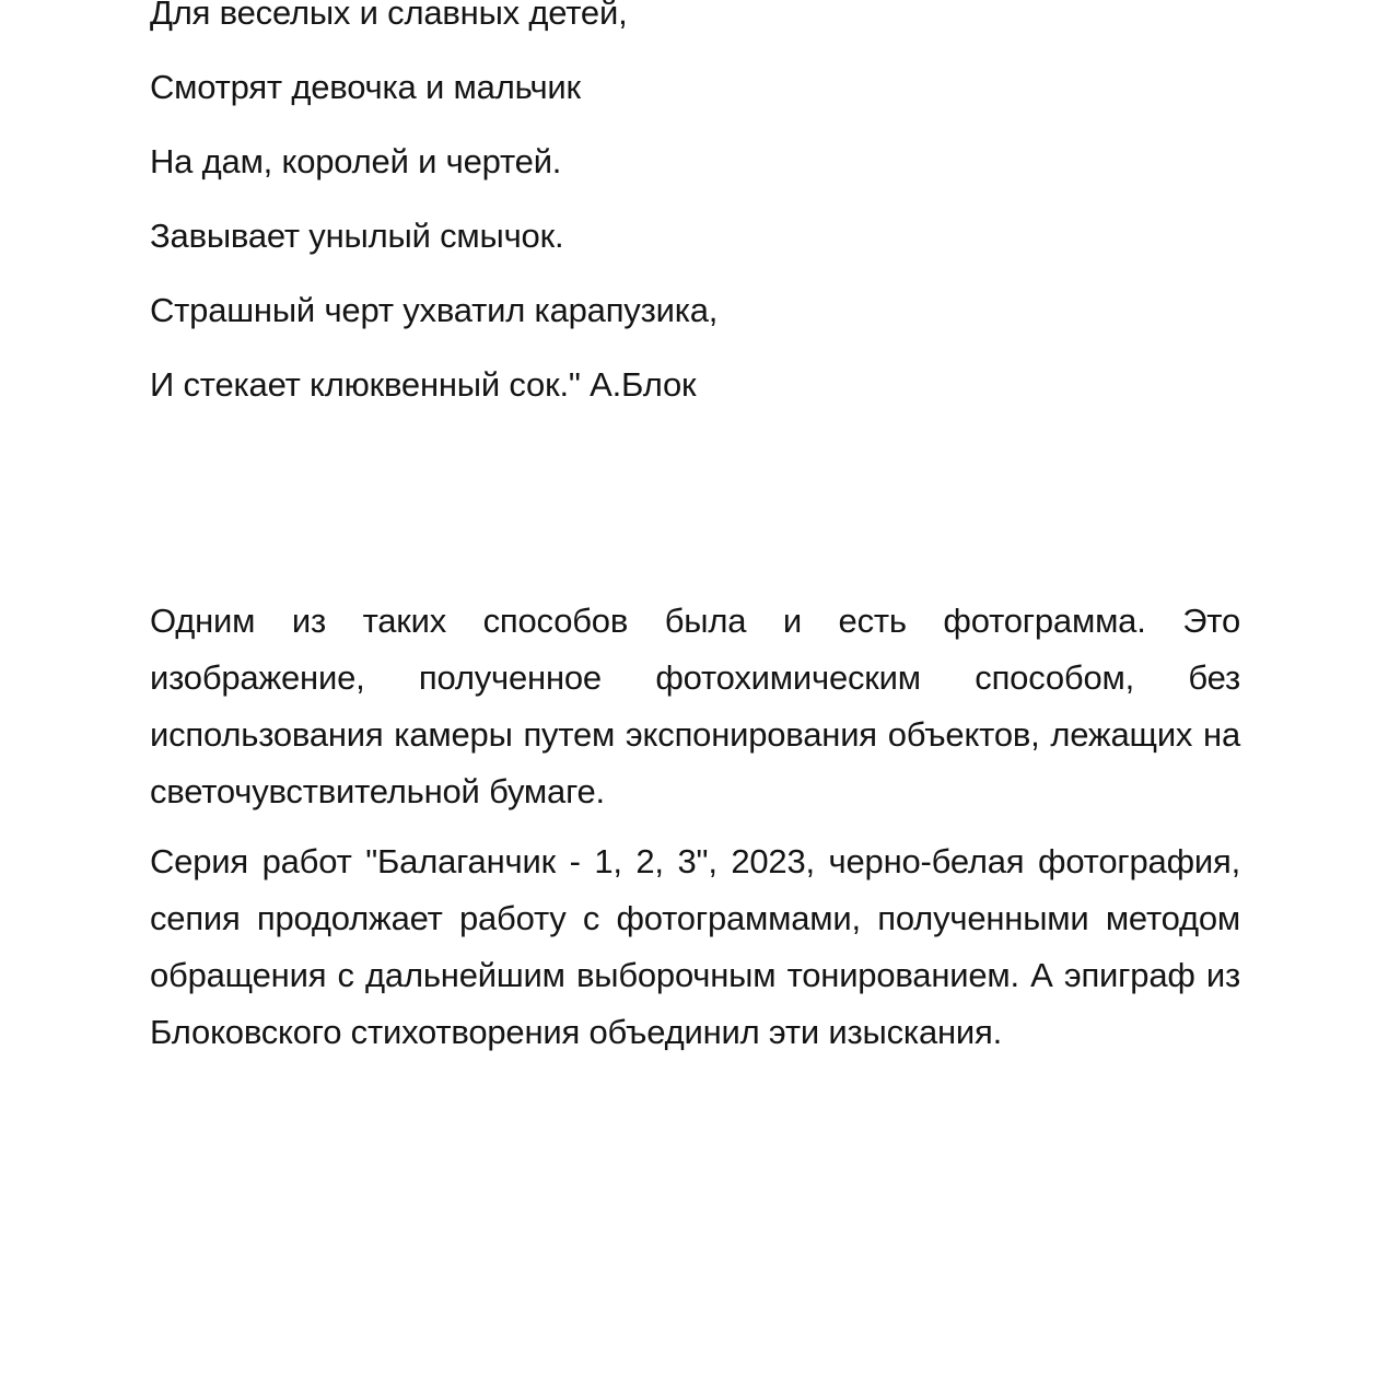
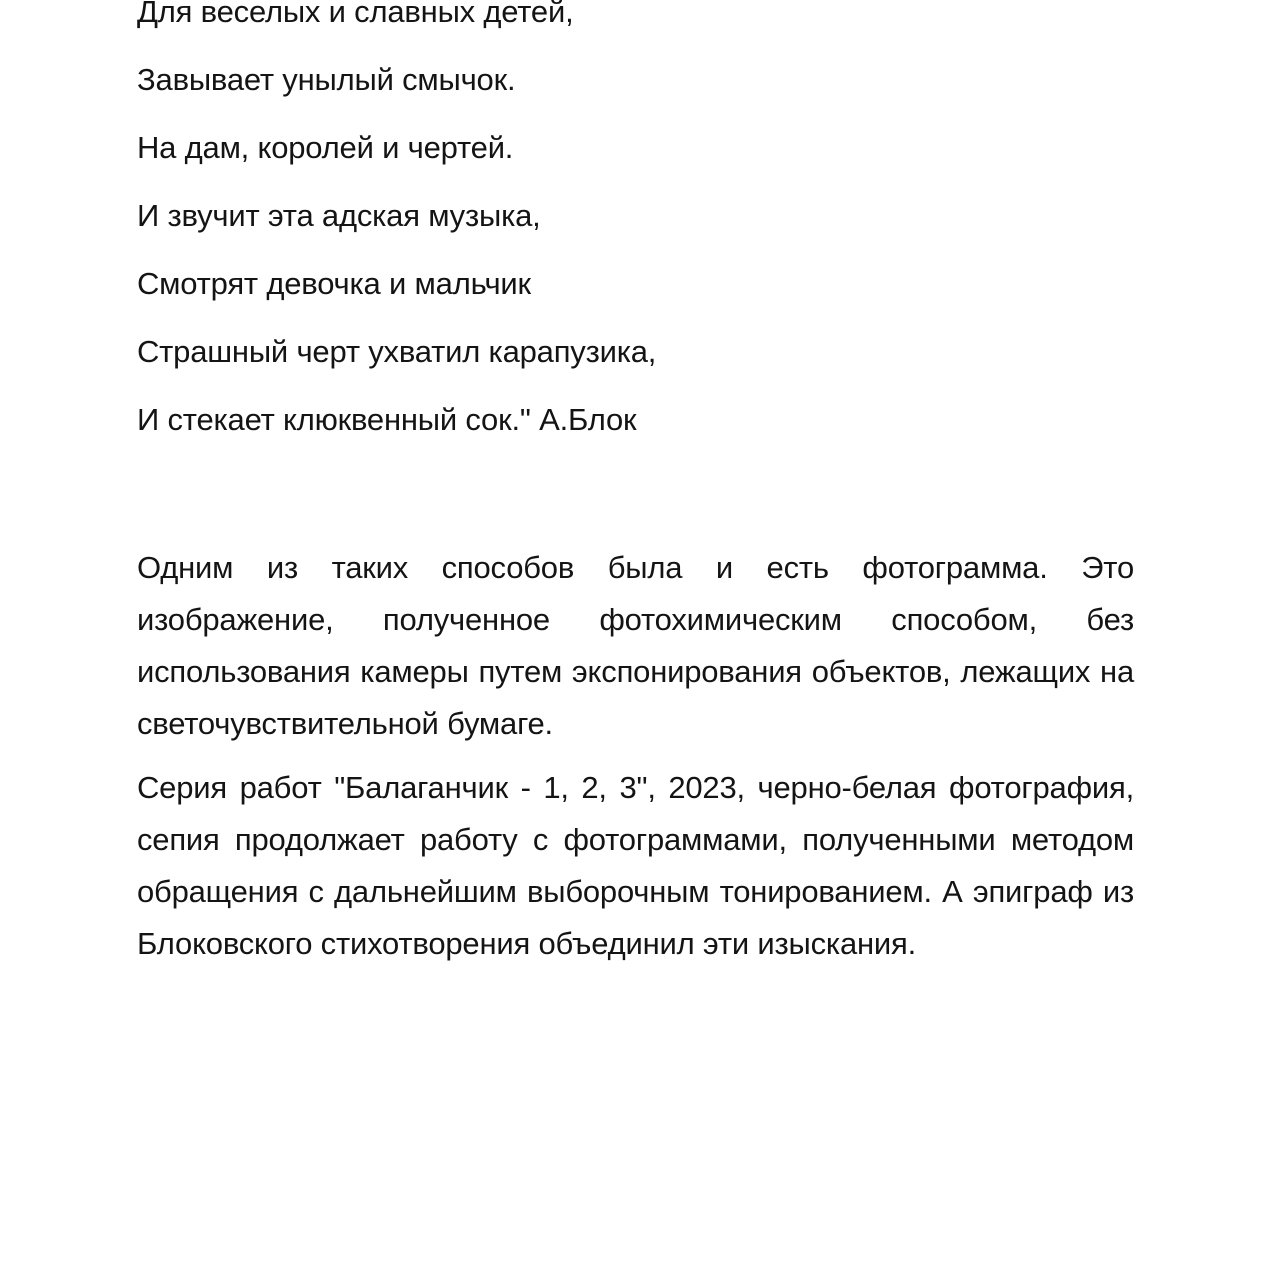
  Для веселых и славных детей,
- Смотрят девочка и мальчик
+ Завывает унылый смычок.
  На дам, королей и чертей.
+ И звучит эта адская музыка,
- Завывает унылый смычок.
+ Смотрят девочка и мальчик
  Страшный черт ухватил карапузика,
  И стекает клюквенный сок." А.Блок
  Одним из таких способов была и есть фотограмма. Это изображение, полученное фотохимическим способом, без использования камеры путем экспонирования объектов, лежащих на светочувствительной бумаге.
  Серия работ "Балаганчик - 1, 2, 3", 2023, черно-белая фотография, сепия продолжает работу с фотограммами, полученными методом обращения с дальнейшим выборочным тонированием. А эпиграф из Блоковского стихотворения объединил эти изыскания.
